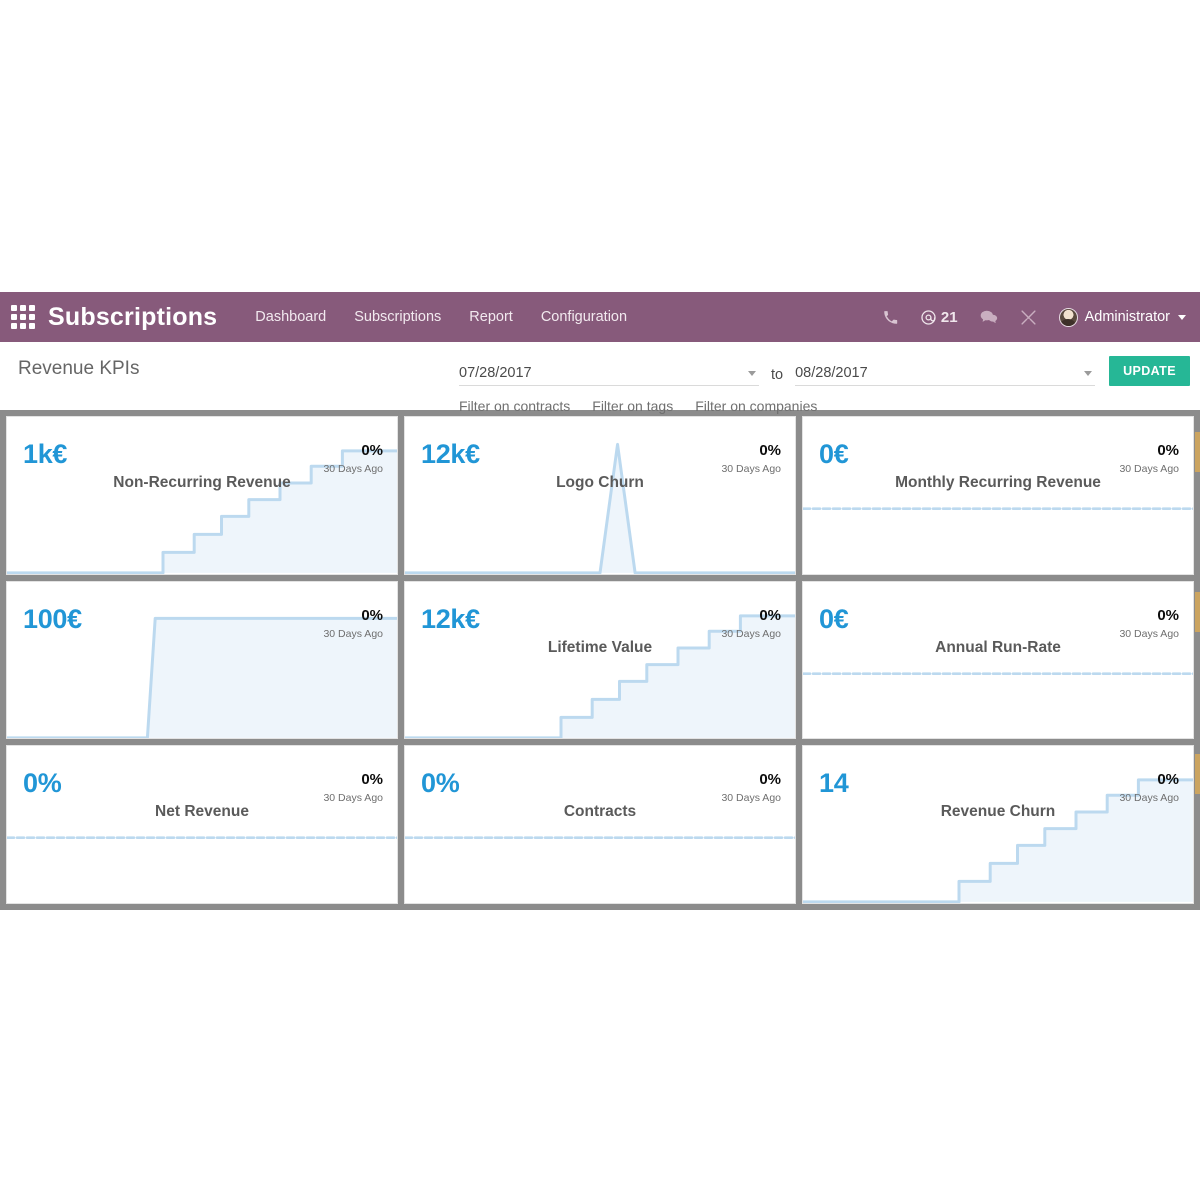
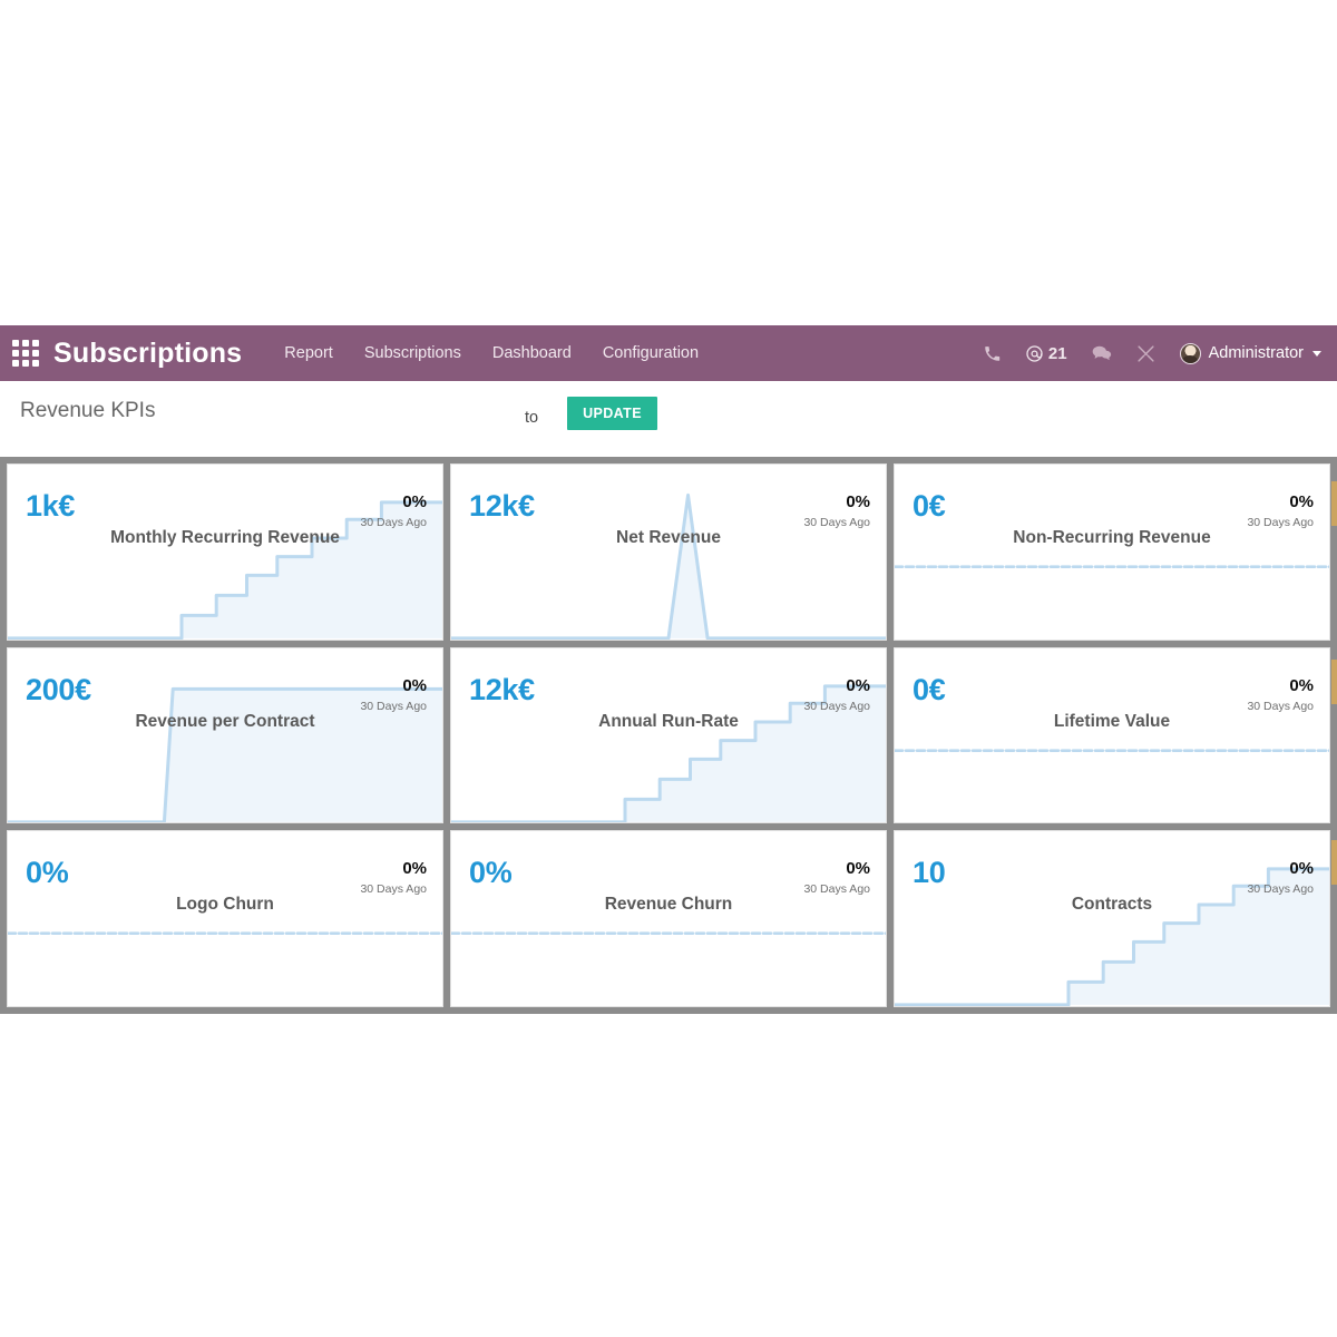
  Subscriptions
- Dashboard
+ Report
  Subscriptions
- Report
+ Dashboard
  Configuration
  21
  Administrator
  Revenue KPIs
- 07/28/2017
  to
- 08/28/2017
  UPDATE
- Filter on contracts
- Filter on tags
- Filter on companies
  1k€
- Non-Recurring Revenue
+ Monthly Recurring Revenue
  0%
  30 Days Ago
  12k€
- Logo Churn
+ Net Revenue
  0%
  30 Days Ago
  0€
- Monthly Recurring Revenue
+ Non-Recurring Revenue
  0%
  30 Days Ago
- 100€
+ 200€
+ Revenue per Contract
  0%
  30 Days Ago
  12k€
- Lifetime Value
+ Annual Run-Rate
  0%
  30 Days Ago
  0€
- Annual Run-Rate
+ Lifetime Value
  0%
  30 Days Ago
  0%
- Net Revenue
+ Logo Churn
  0%
  30 Days Ago
  0%
- Contracts
+ Revenue Churn
  0%
  30 Days Ago
- 14
+ 10
- Revenue Churn
+ Contracts
  0%
  30 Days Ago
